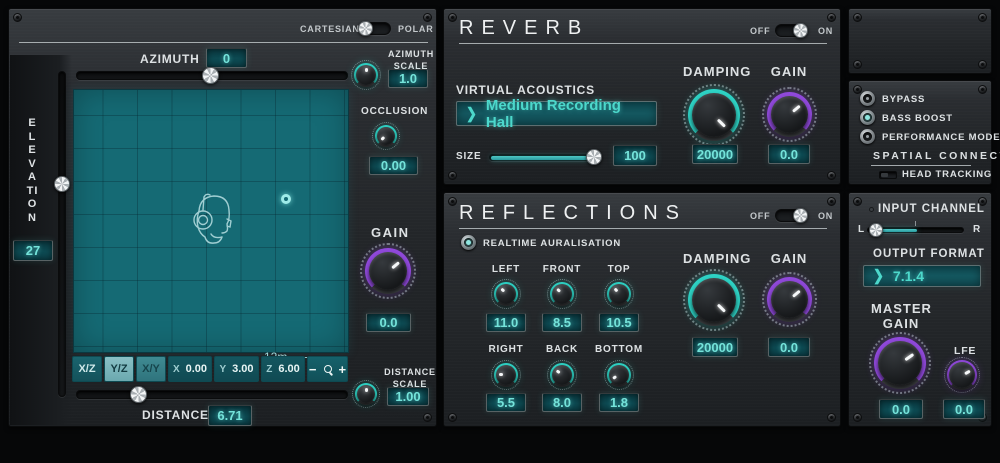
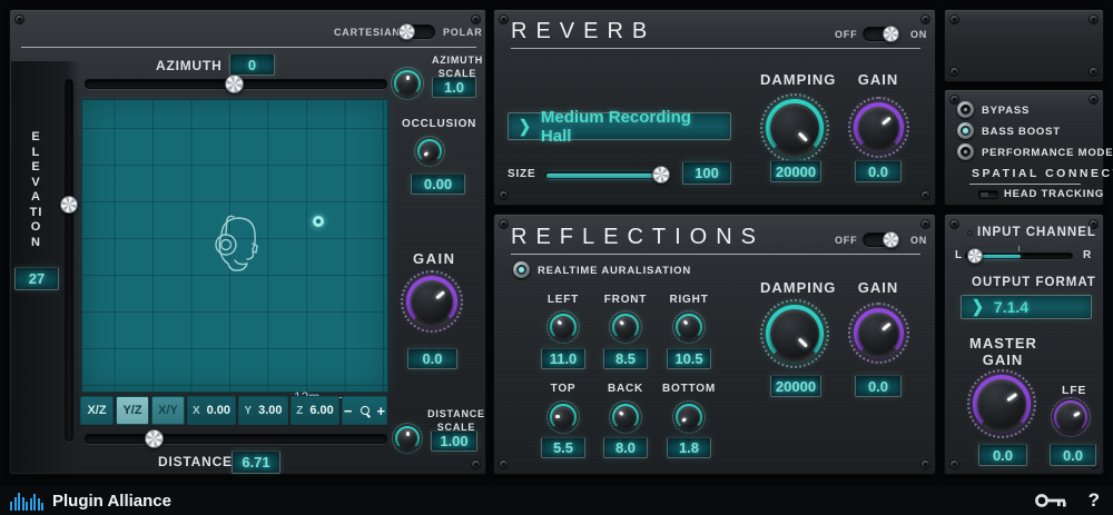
  CARTESIAN
  POLAR
  AZIMUTH
  0
  ELEVATION
  27
  X/Z
  Y/Z
  X/Y
  X
  0.00
  Y
  3.00
  Z
  6.00
  −
  +
  DISTANCE
  6.71
  AZIMUTH SCALE
  1.0
  OCCLUSION
  0.00
  GAIN
  0.0
  DISTANCE SCALE
  1.00
  REVERB
  OFF
  ON
- VIRTUAL ACOUSTICS
  ❯
  Medium Recording Hall
  SIZE
  100
  DAMPING
  20000
  GAIN
  0.0
  REFLECTIONS
  OFF
  ON
  REALTIME AURALISATION
  LEFT
  FRONT
- TOP
+ RIGHT
  11.0
  8.5
  10.5
- RIGHT
+ TOP
  BACK
  BOTTOM
  5.5
  8.0
  1.8
  DAMPING
  20000
  GAIN
  0.0
  BYPASS
  BASS BOOST
  PERFORMANCE MODE
  SPATIAL CONNEC
  HEAD TRACKING
  INPUT CHANNEL
  L
  R
  OUTPUT FORMAT
  ❯
  7.1.4
  MASTER GAIN
  0.0
  LFE
  0.0
+ Plugin Alliance
+ ?
